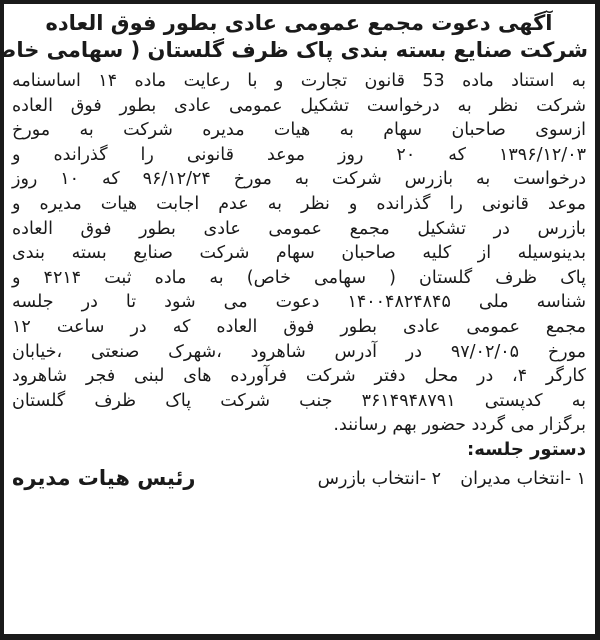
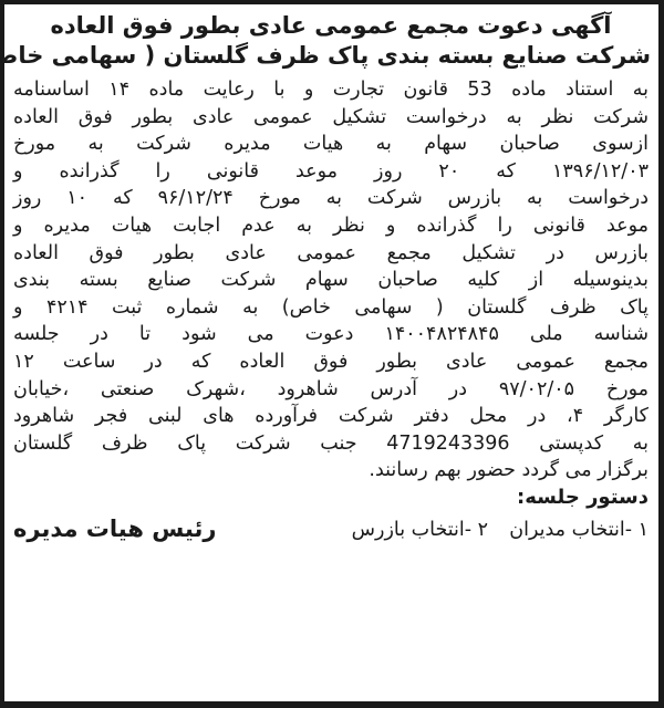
  آگهی دعوت مجمع عمومی عادی بطور فوق العاده
  شرکت صنایع بسته بندی پاک ظرف گلستان ( سهامی خاص
  به استناد ماده 53 قانون تجارت و با رعایت ماده ۱۴ اساسنامه
  شرکت نظر به درخواست تشکیل عمومی عادی بطور فوق العاده
  ازسوی صاحبان سهام به هیات مدیره شرکت به مورخ
  ۱۳۹۶/۱۲/۰۳ که ۲۰ روز موعد قانونی را گذرانده و
  درخواست به بازرس شرکت به مورخ ۹۶/۱۲/۲۴ که ۱۰ روز
  موعد قانونی را گذرانده و نظر به عدم اجابت هیات مدیره و
  بازرس در تشکیل مجمع عمومی عادی بطور فوق العاده
  بدینوسیله از کلیه صاحبان سهام شرکت صنایع بسته بندی
- پاک ظرف گلستان ( سهامی خاص) به ماده ثبت ۴۲۱۴ و
+ پاک ظرف گلستان ( سهامی خاص) به شماره ثبت ۴۲۱۴ و
  شناسه ملی ۱۴۰۰۴۸۲۴۸۴۵ دعوت می شود تا در جلسه
  مجمع عمومی عادی بطور فوق العاده که در ساعت ۱۲
  مورخ ۹۷/۰۲/۰۵ در آدرس شاهرود ،شهرک صنعتی ،خیابان
  کارگر ۴، در محل دفتر شرکت فرآورده های لبنی فجر شاهرود
- به کدپستی ۳۶۱۴۹۴۸۷۹۱ جنب شرکت پاک ظرف گلستان
+ به کدپستی 4719243396 جنب شرکت پاک ظرف گلستان
  برگزار می گردد حضور بهم رسانند.
  دستور جلسه:
  ۱ -انتخاب مدیران ۲ -انتخاب بازرس
  رئیس هیات مدیره
